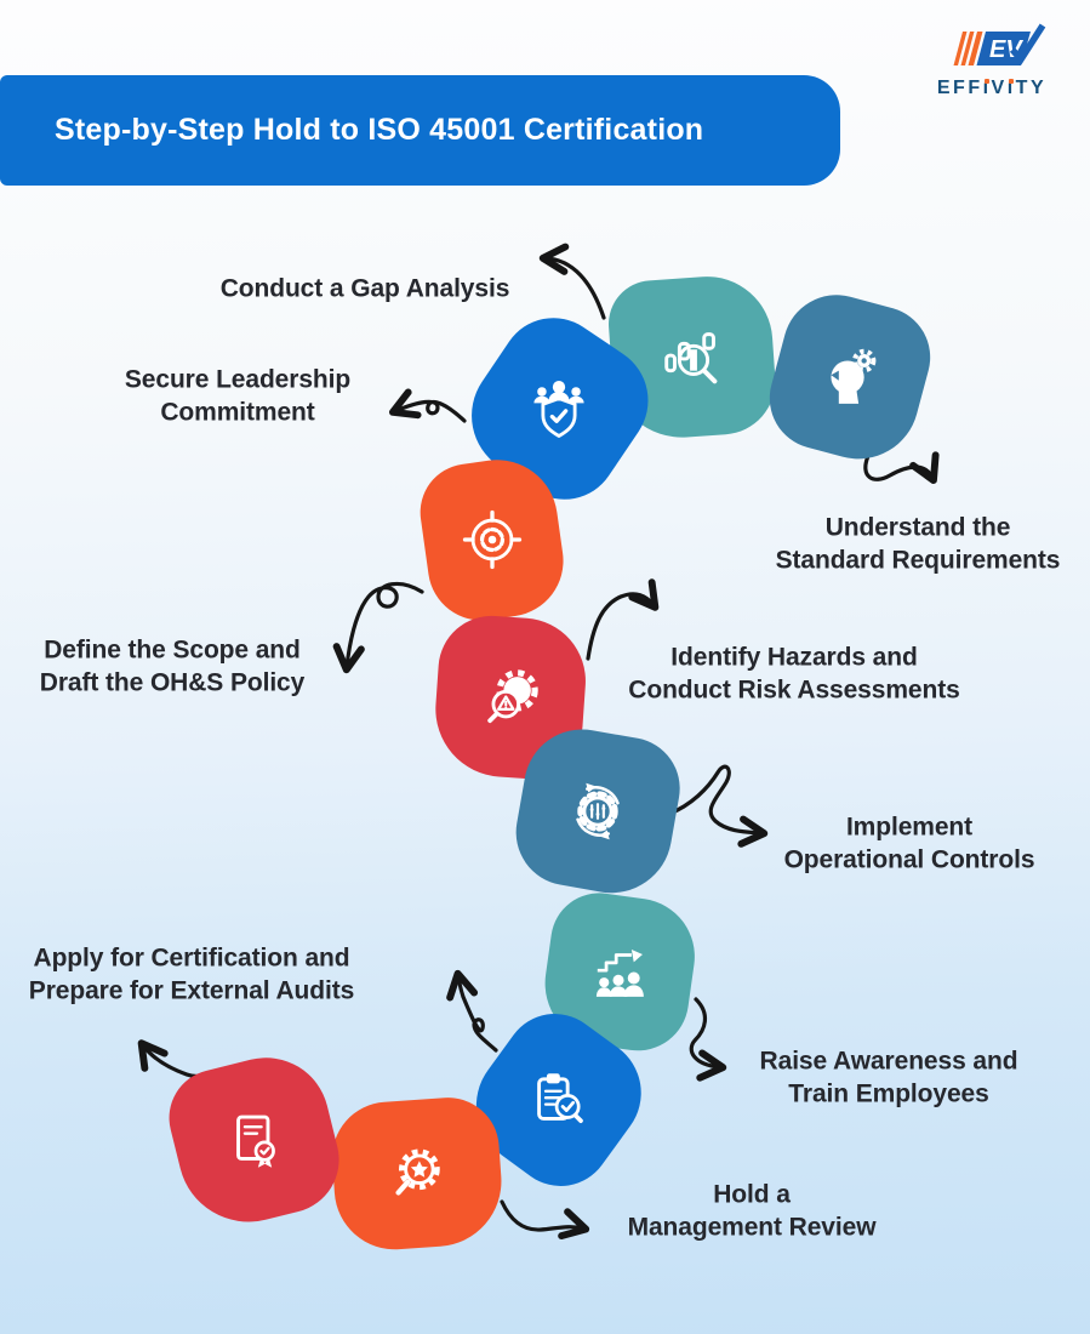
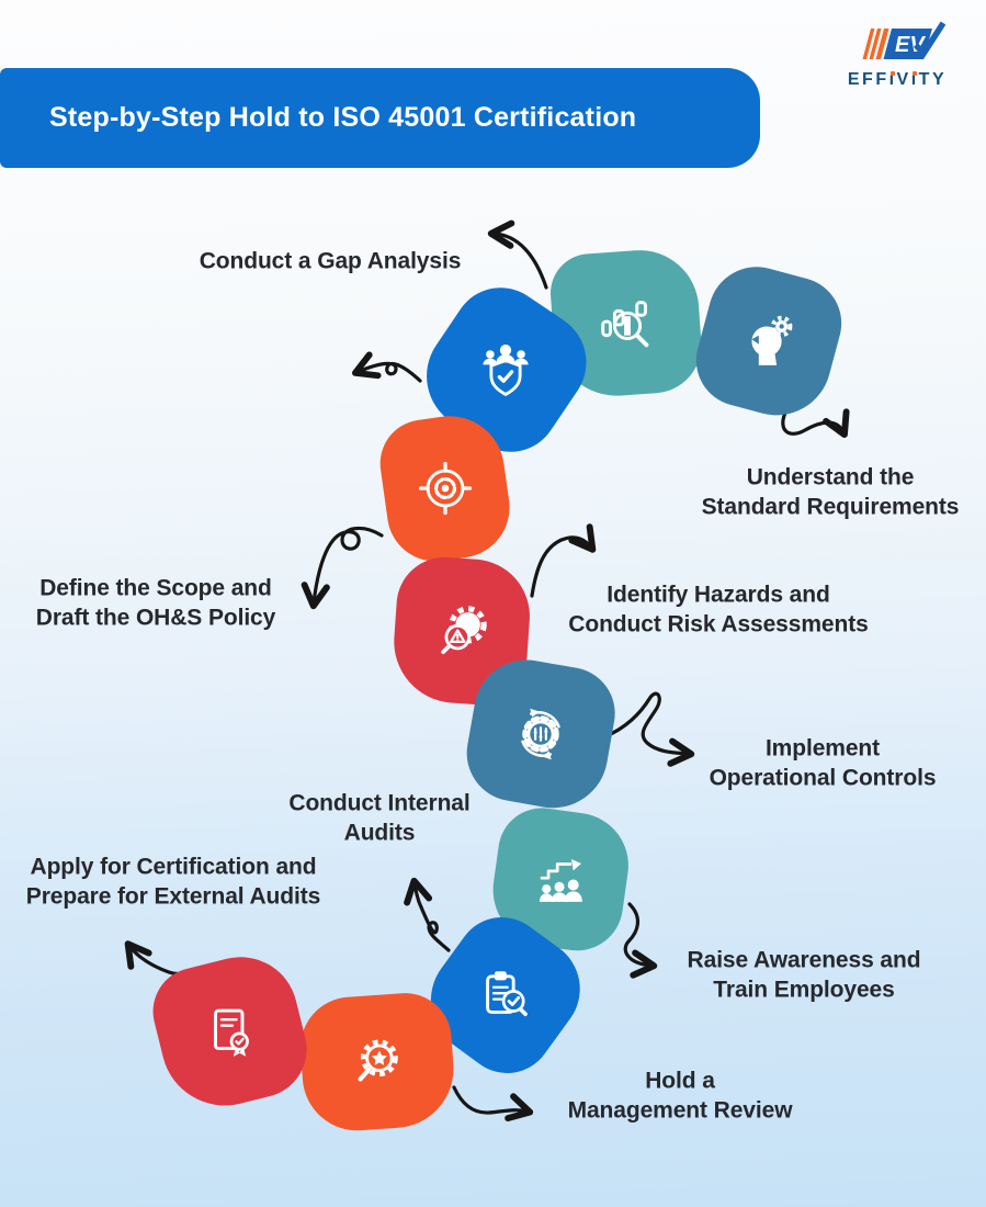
  Step-by-Step Hold to ISO 45001 Certification
  EFFıVıTY
  Conduct a Gap Analysis
  Understand the
  Standard Requirements
- Secure Leadership
- Commitment
  Define the Scope and
  Draft the OH&S Policy
  Identify Hazards and
  Conduct Risk Assessments
  Implement
  Operational Controls
  Raise Awareness and
  Train Employees
+ Conduct Internal
+ Audits
  Hold a
  Management Review
  Apply for Certification and
  Prepare for External Audits
